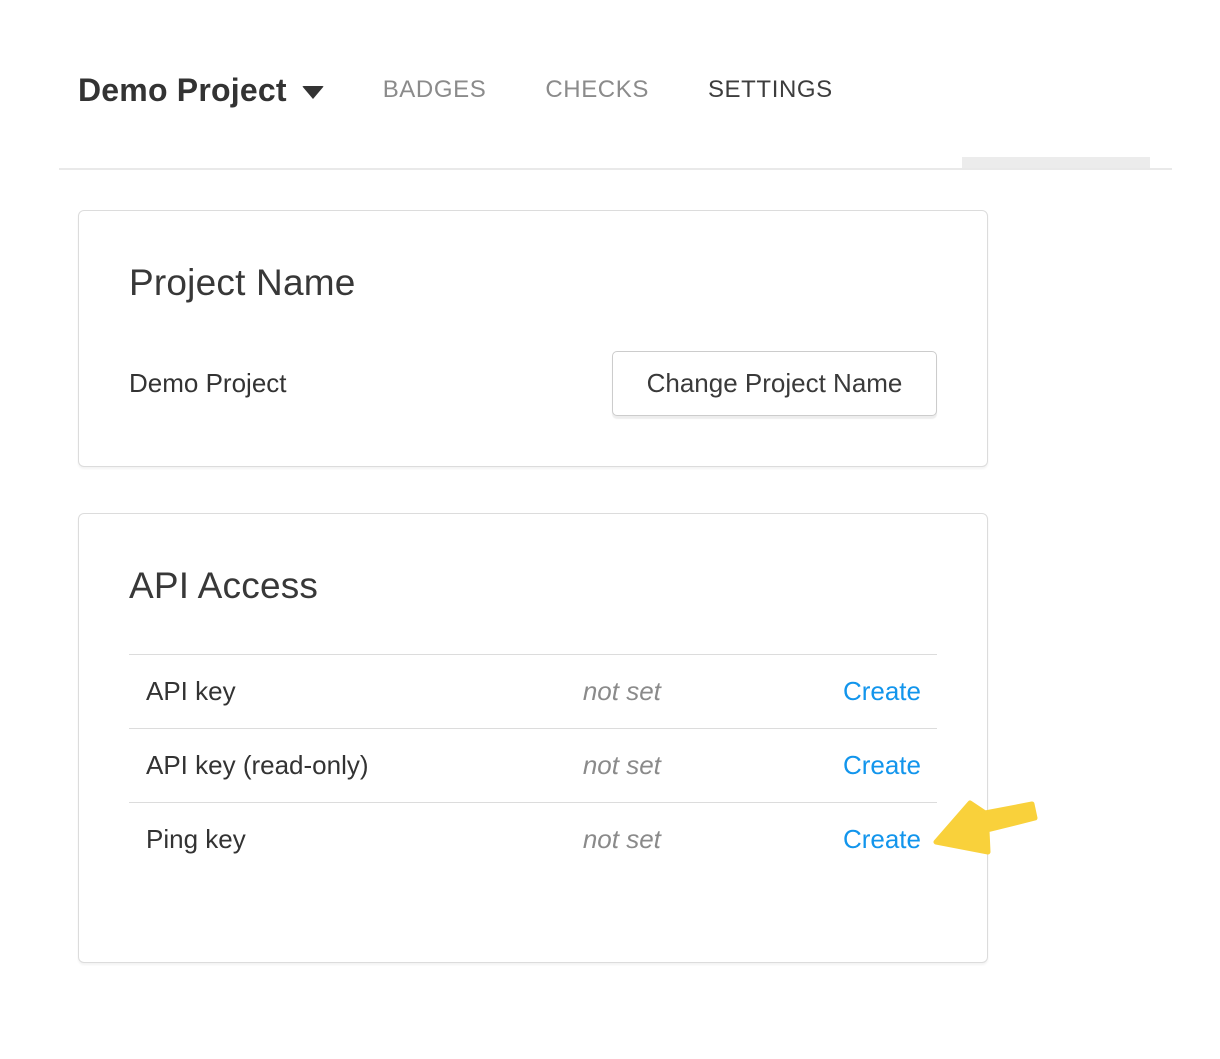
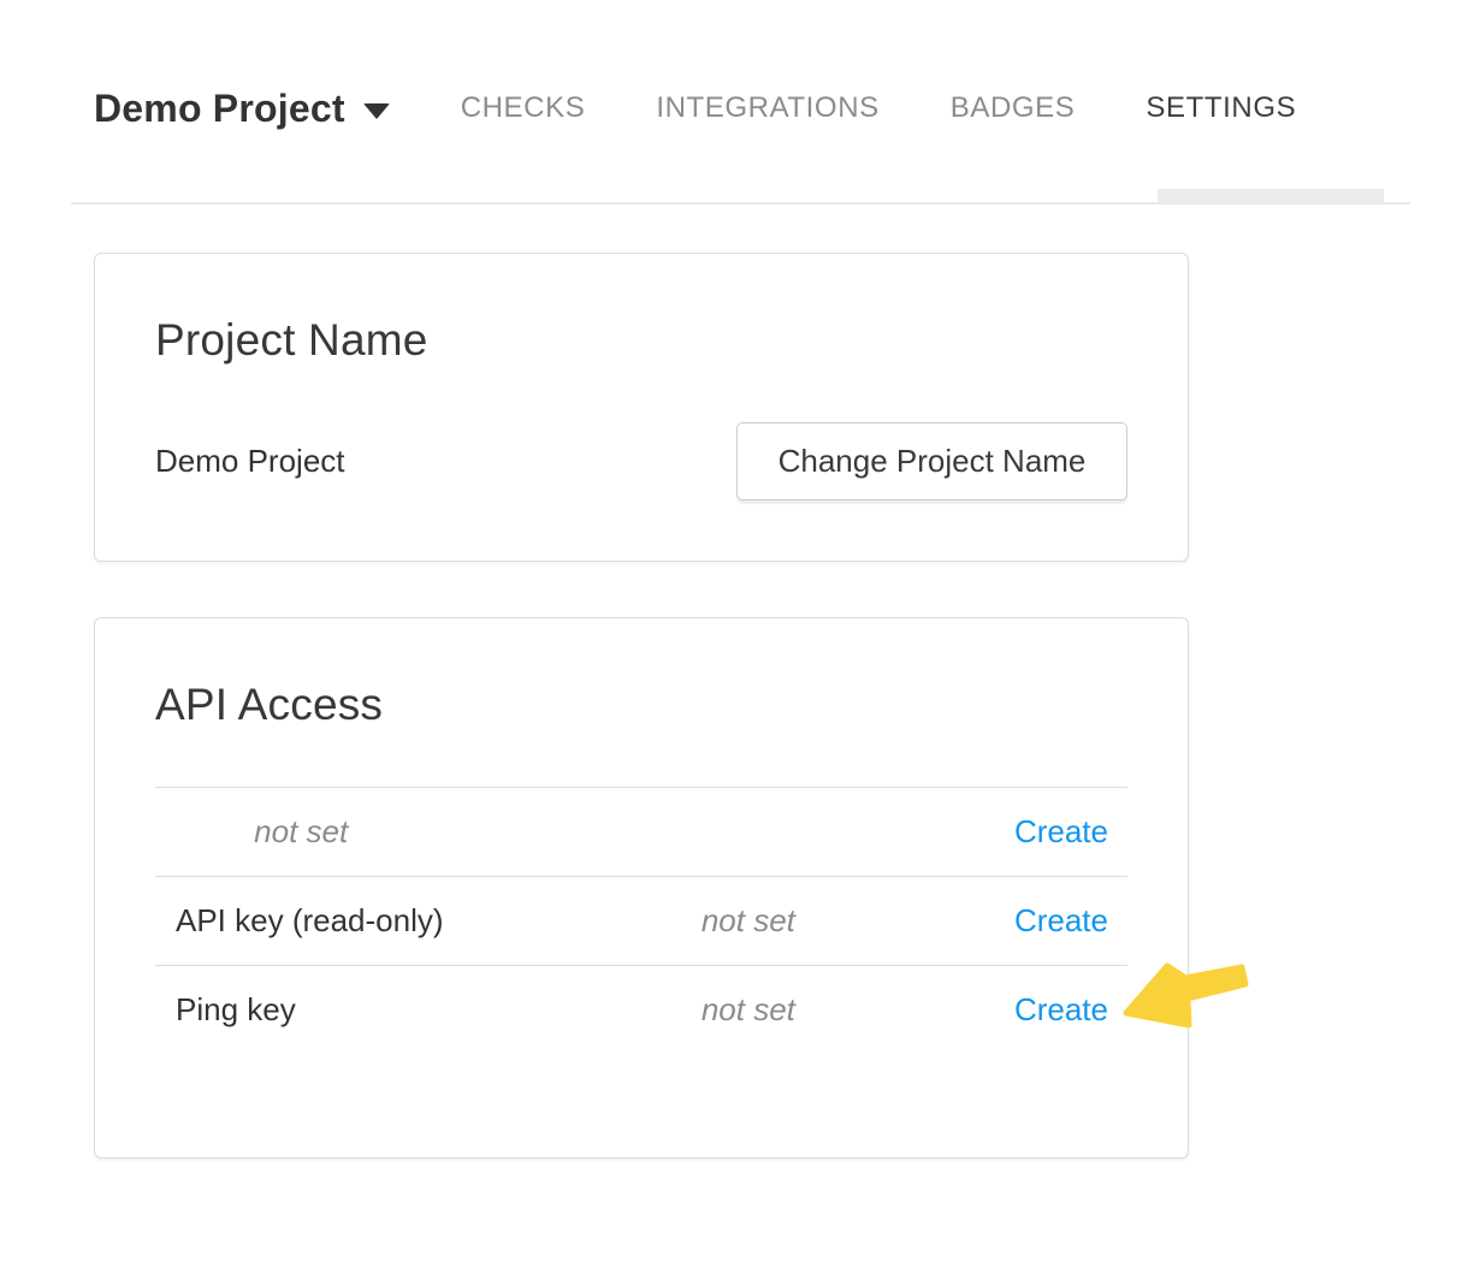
  Demo Project
- BADGES
+ CHECKS
+ INTEGRATIONS
- CHECKS
+ BADGES
  SETTINGS
  Project Name
  Demo Project
  Change Project Name
  API Access
- API key
  not set
  Create
  API key (read-only)
  not set
  Create
  Ping key
  not set
  Create
